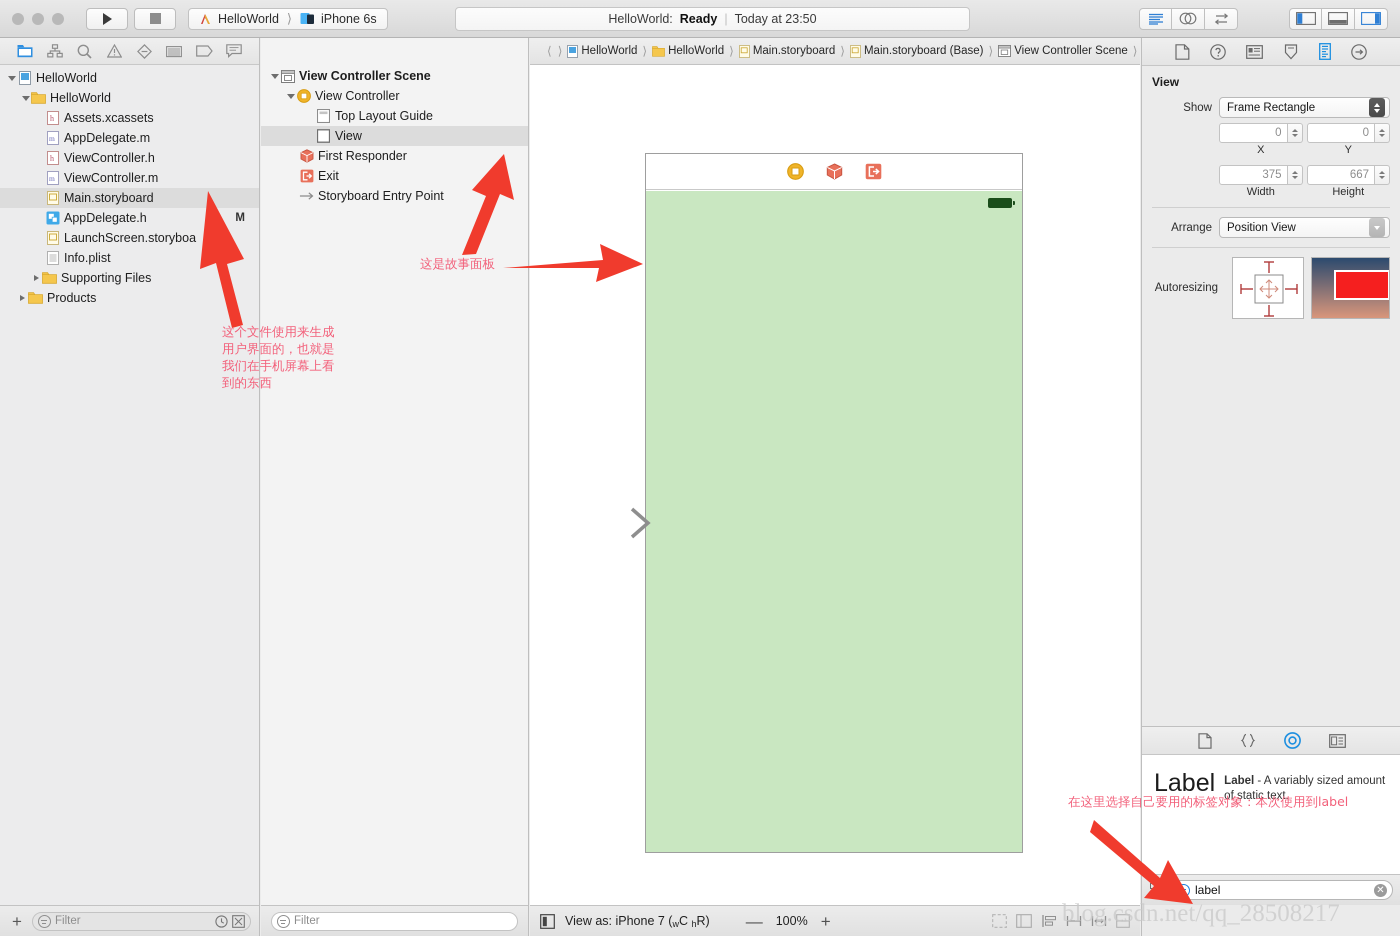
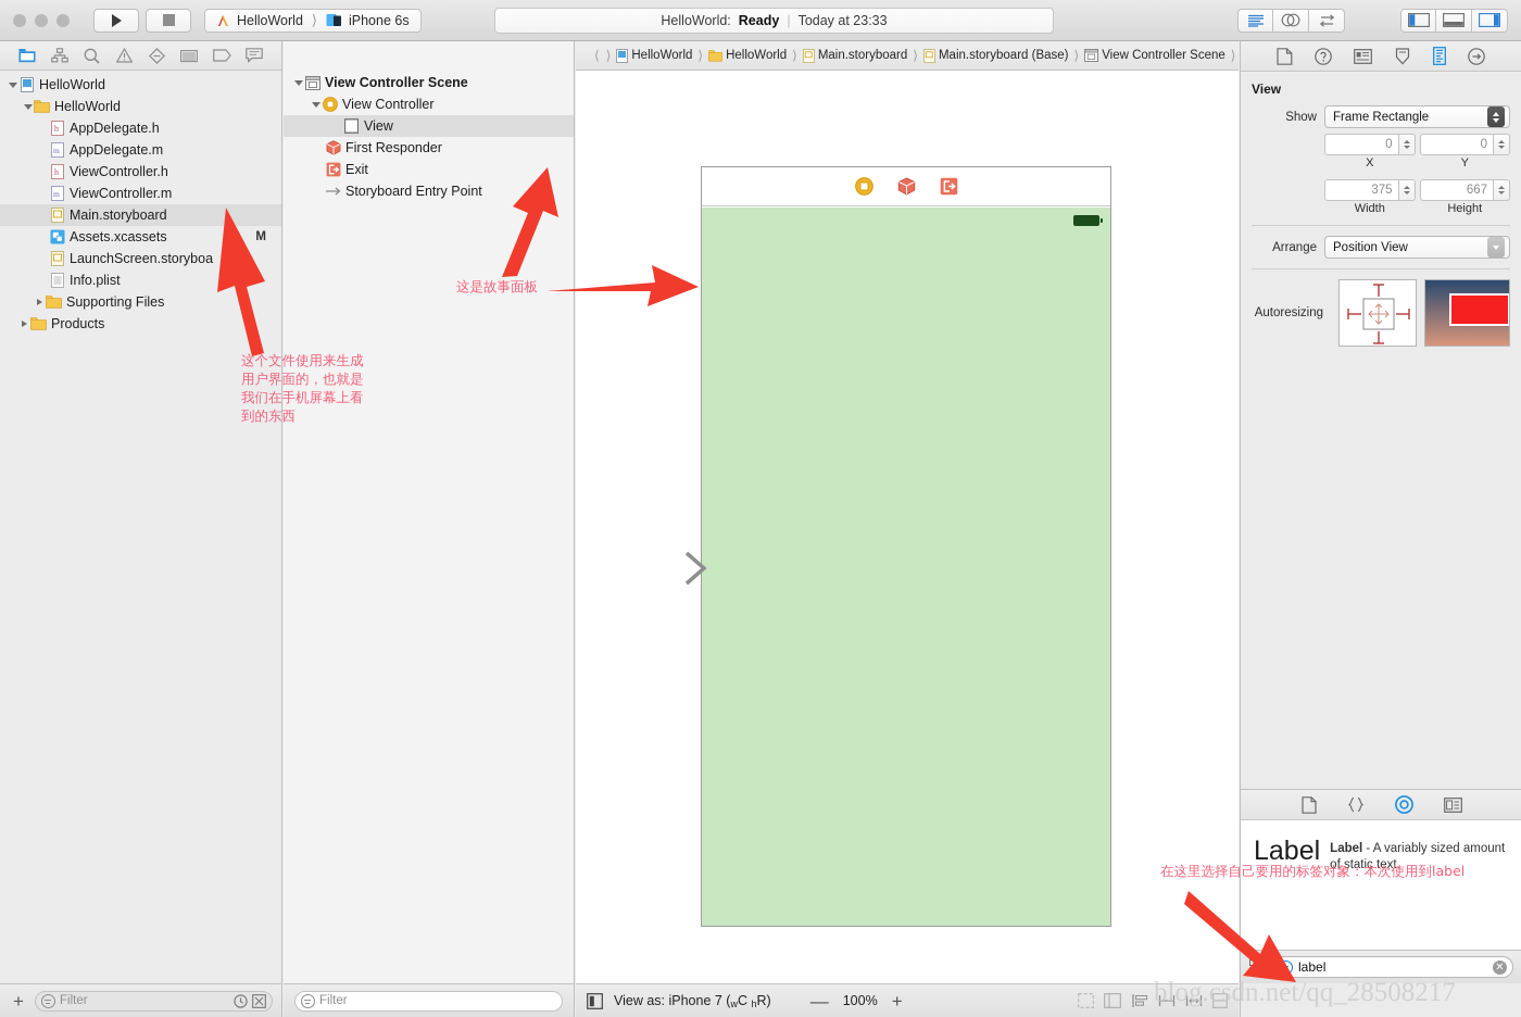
  HelloWorld
  ⟩
  iPhone 6s
  HelloWorld:
  Ready
  |
- Today at 23:50
+ Today at 23:33
  HelloWorld
  HelloWorld
  h
- Assets.xcassets
+ AppDelegate.h
  m
  AppDelegate.m
  h
  ViewController.h
  m
  ViewController.m
  Main.storyboard
- AppDelegate.h
+ Assets.xcassets
  M
  LaunchScreen.storyboa
  Info.plist
  Supporting Files
  Products
  +
  Filter
  View Controller Scene
  View Controller
- Top Layout Guide
  View
  First Responder
  Exit
  Storyboard Entry Point
  Filter
  ⟨
  ⟩
  HelloWorld
  ⟩
  HelloWorld
  ⟩
  Main.storyboard
  ⟩
  Main.storyboard (Base)
  ⟩
  View Controller Scene
  ⟩
  View as: iPhone 7 (wC hR)
  —
  100%
  +
  View
  Show
  Frame Rectangle
  0
  0
  X
  Y
  375
  667
  Width
  Height
  Arrange
  Position View
  Autoresizing
  Label
  Label - A variably sized amount of static text.
  label
  ✕
  这个文件使用来生成
  用户界面的，也就是
  我们在手机屏幕上看
  到的东西
  这是故事面板
  在这里选择自己要用的标签对象：本次使用到label
  blog.csdn.net/qq_28508217
